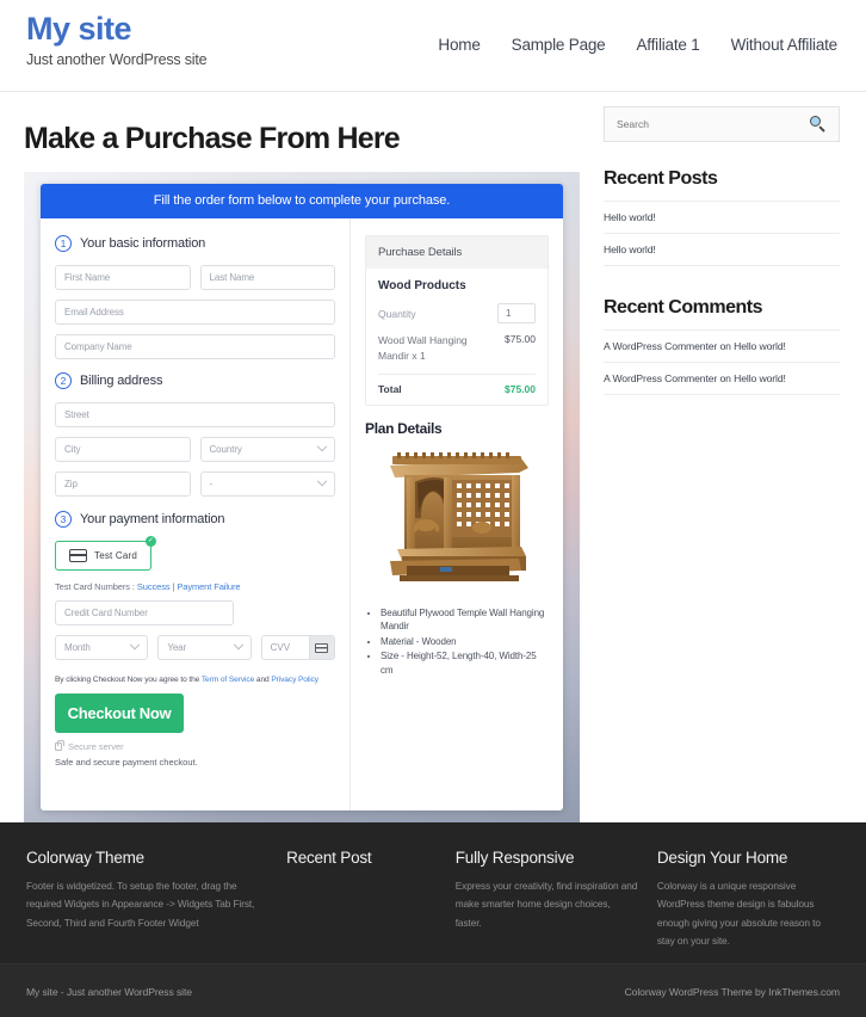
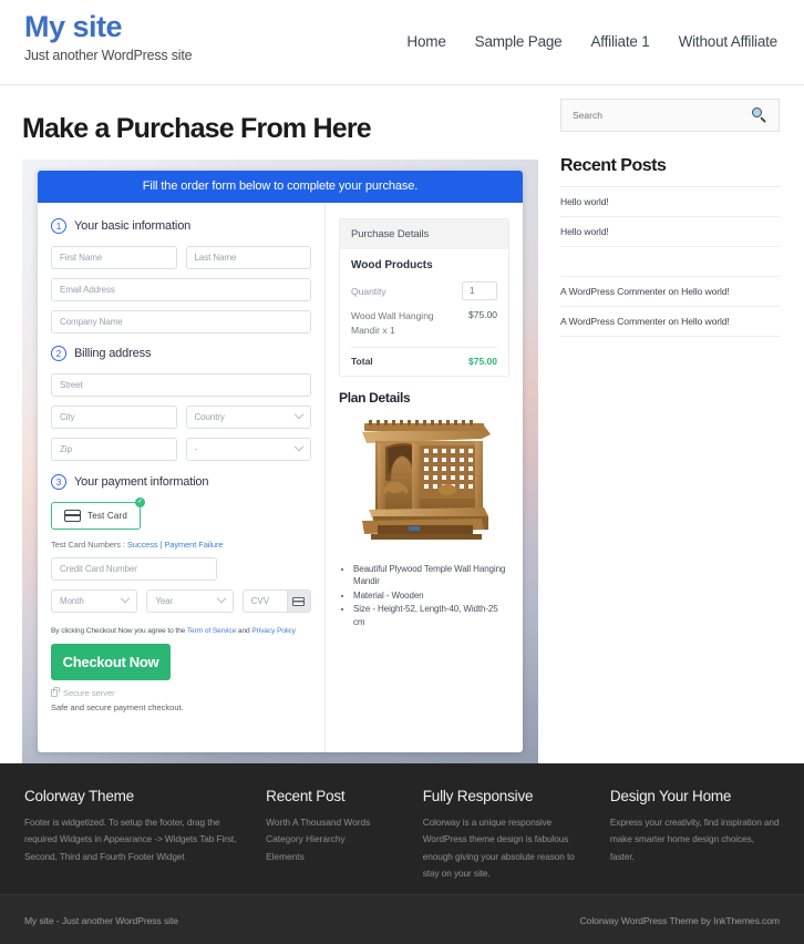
  My site
  Just another WordPress site
  Home
  Sample Page
  Affiliate 1
  Without Affiliate
  Make a Purchase From Here
  Fill the order form below to complete your purchase.
  1
  Your basic information
  First Name
  Last Name
  Email Address
  Company Name
  2
  Billing address
  Street
  City
  Country
  Zip
  -
  3
  Your payment information
  Test Card
  Test Card Numbers : Success | Payment Failure
  Credit Card Number
  Month
  Year
  CVV
  Checkout Now
  Secure server
  Safe and secure payment checkout.
  Purchase Details
  Wood Products
  Quantity
  1
  Wood Wall Hanging Mandir x 1
  $75.00
  Total
  $75.00
  Plan Details
  Beautiful Plywood Temple Wall Hanging Mandir
  Material - Wooden
  Size - Height-52, Length-40, Width-25 cm
  Search
  Recent Posts
  Hello world!
  Hello world!
- Recent Comments
  A WordPress Commenter on Hello world!
  A WordPress Commenter on Hello world!
  Colorway Theme
  Footer is widgetized. To setup the footer, drag the required Widgets in Appearance -> Widgets Tab First, Second, Third and Fourth Footer Widget
  Recent Post
+ Worth A Thousand Words
+ Category Hierarchy
+ Elements
  Fully Responsive
- Express your creativity, find inspiration and make smarter home design choices, faster.
+ Colorway is a unique responsive WordPress theme design is fabulous enough giving your absolute reason to stay on your site.
  Design Your Home
- Colorway is a unique responsive WordPress theme design is fabulous enough giving your absolute reason to stay on your site.
+ Express your creativity, find inspiration and make smarter home design choices, faster.
  My site - Just another WordPress site
  Colorway WordPress Theme by InkThemes.com
